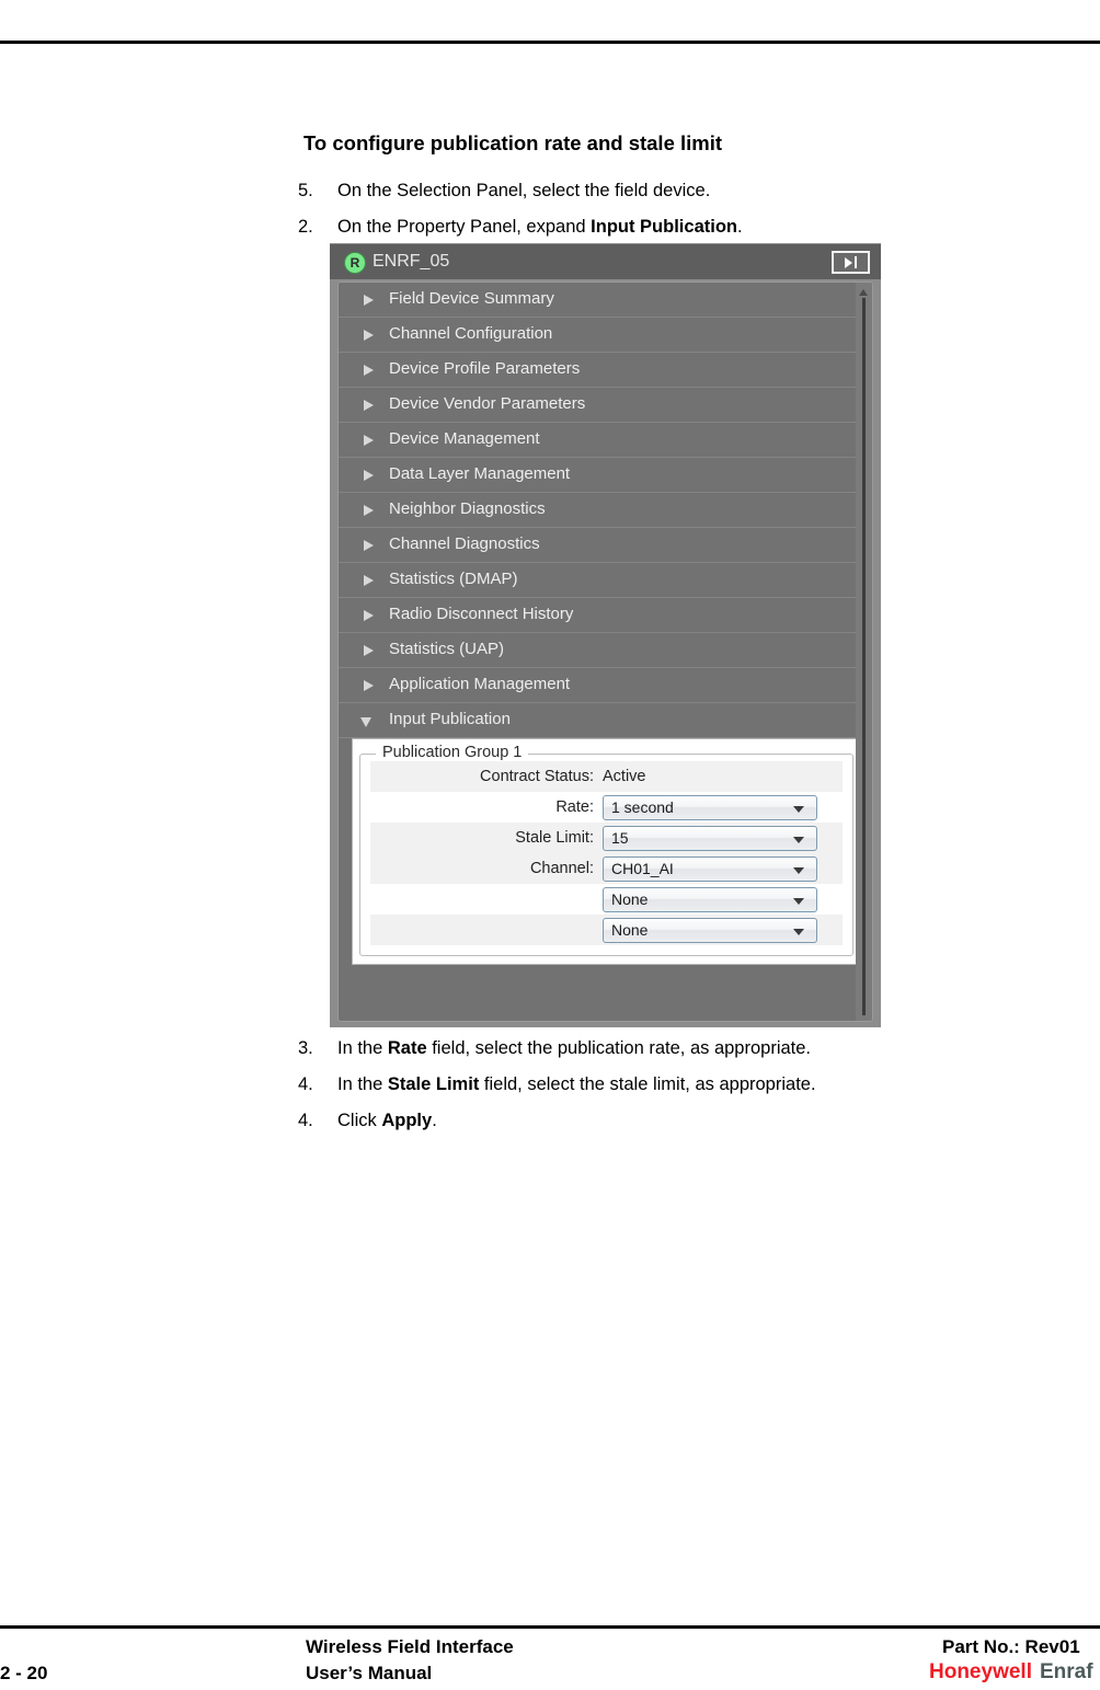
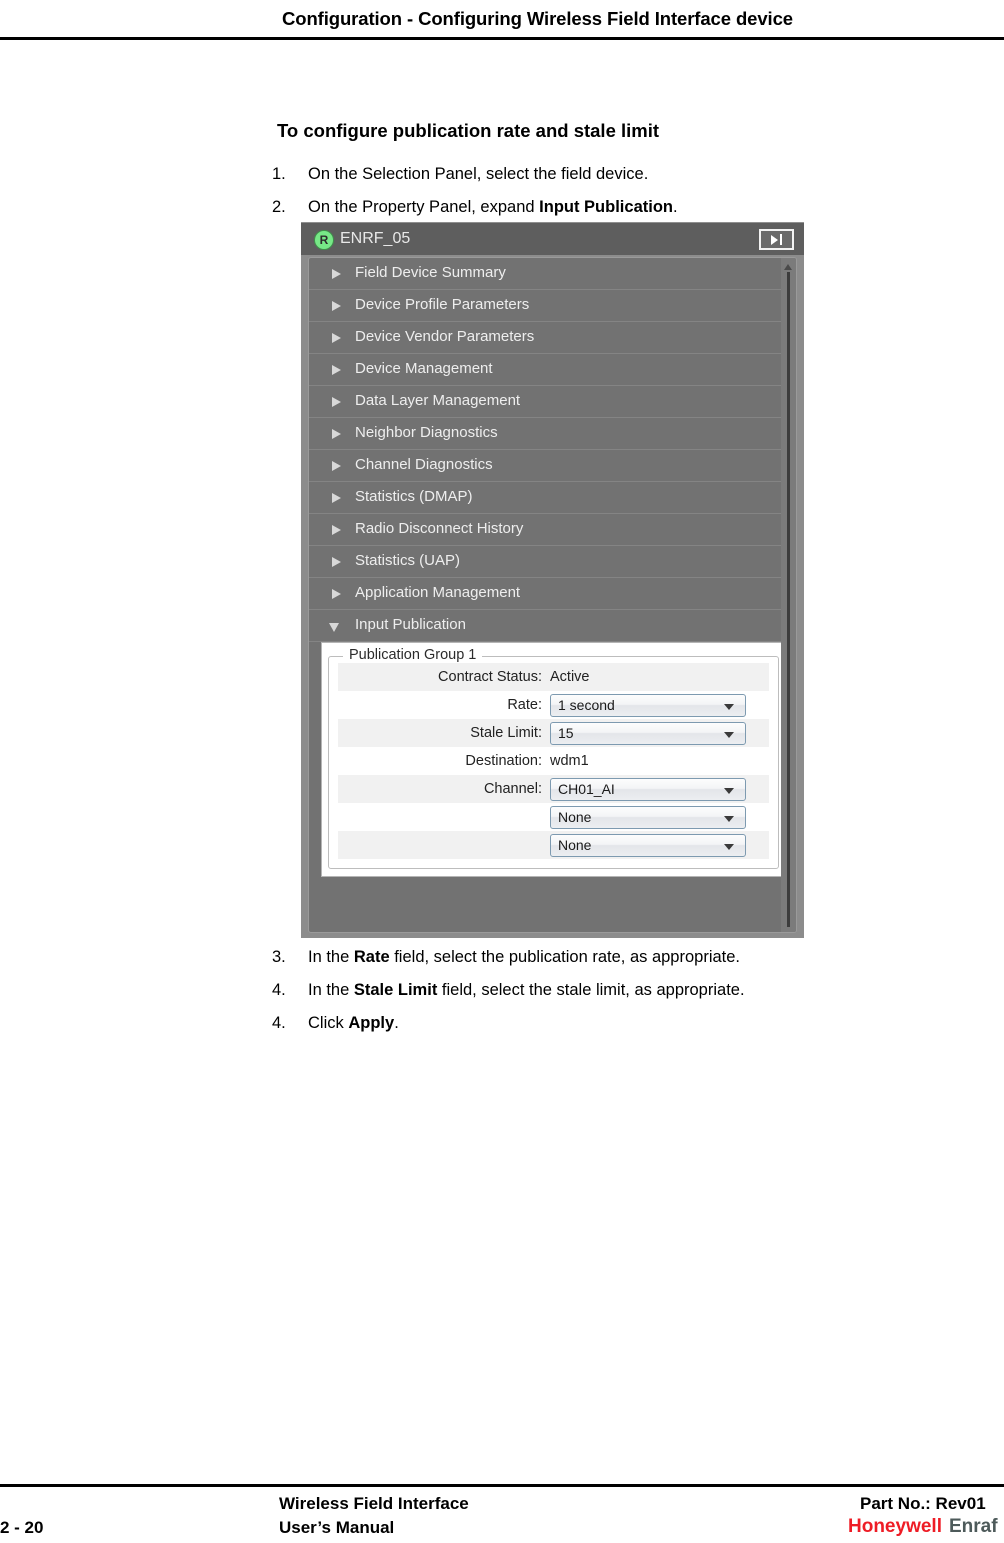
+ Configuration - Configuring Wireless Field Interface device
  To configure publication rate and stale limit
- 5. On the Selection Panel, select the field device.
+ 1. On the Selection Panel, select the field device.
  2. On the Property Panel, expand Input Publication.
  R
  ENRF_05
  Field Device Summary
- Channel Configuration
  Device Profile Parameters
  Device Vendor Parameters
  Device Management
  Data Layer Management
  Neighbor Diagnostics
  Channel Diagnostics
  Statistics (DMAP)
  Radio Disconnect History
  Statistics (UAP)
  Application Management
  Input Publication
  Publication Group 1
  Contract Status:
  Active
  Rate:
  1 second
  Stale Limit:
  15
+ Destination:
+ wdm1
  Channel:
  CH01_AI
  None
  None
  3. In the Rate field, select the publication rate, as appropriate.
  4. In the Stale Limit field, select the stale limit, as appropriate.
  4. Click Apply.
  Wireless Field Interface
  User’s Manual
  2 - 20
  Part No.: Rev01
  Honeywell Enraf
